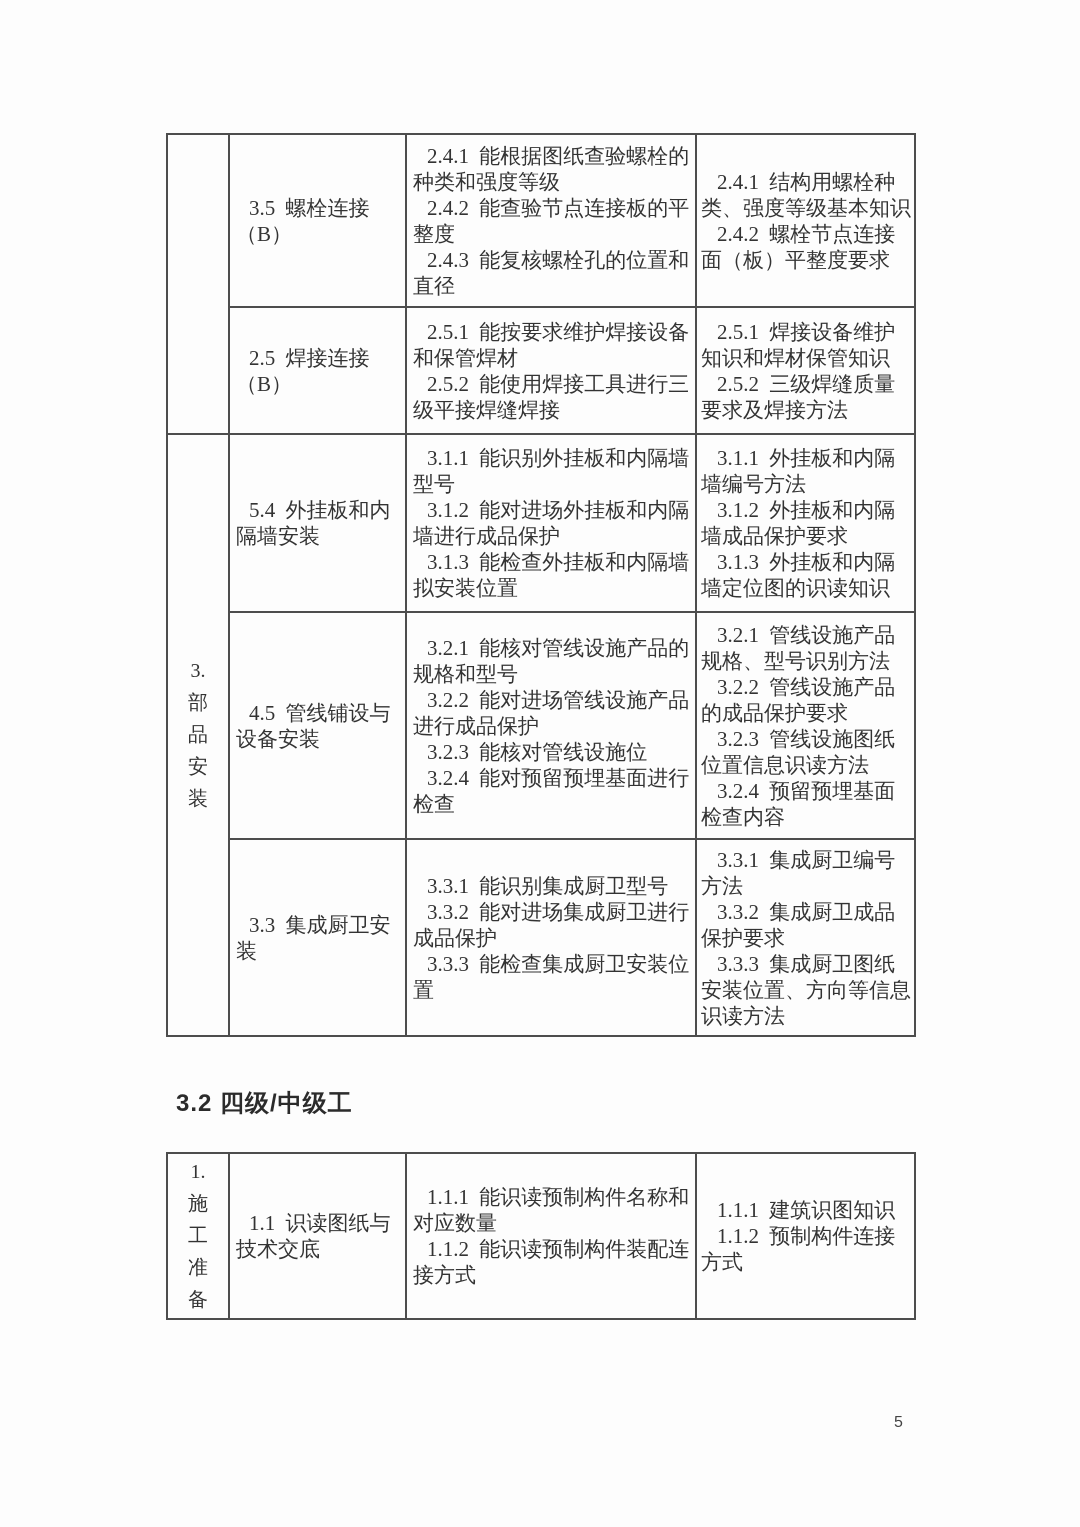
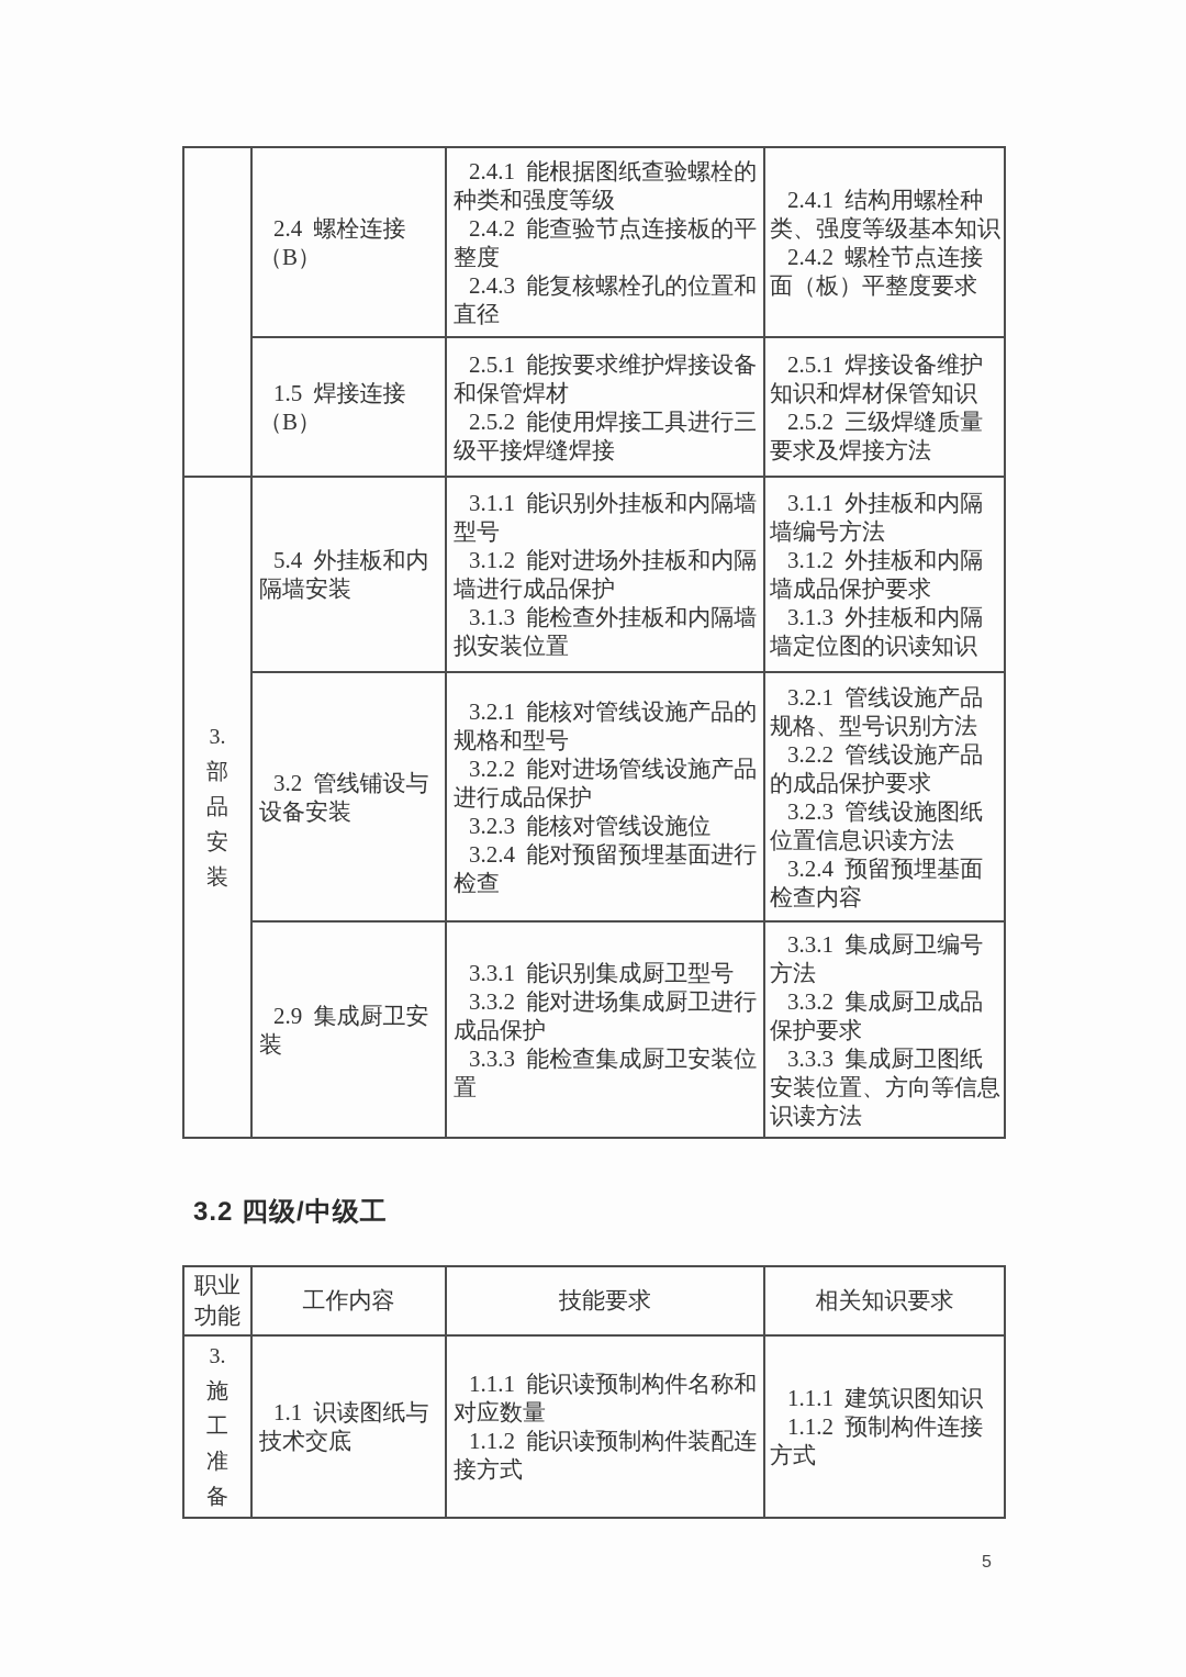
- 	3.5 螺栓连接（B）	2.4.1 能根据图纸查验螺栓的种类和强度等级2.4.2 能查验节点连接板的平整度2.4.3 能复核螺栓孔的位置和直径	2.4.1 结构用螺栓种类、强度等级基本知识2.4.2 螺栓节点连接面（板）平整度要求
+ 	2.4 螺栓连接（B）	2.4.1 能根据图纸查验螺栓的种类和强度等级2.4.2 能查验节点连接板的平整度2.4.3 能复核螺栓孔的位置和直径	2.4.1 结构用螺栓种类、强度等级基本知识2.4.2 螺栓节点连接面（板）平整度要求
- 2.5 焊接连接（B）	2.5.1 能按要求维护焊接设备和保管焊材2.5.2 能使用焊接工具进行三级平接焊缝焊接	2.5.1 焊接设备维护知识和焊材保管知识2.5.2 三级焊缝质量要求及焊接方法
+ 1.5 焊接连接（B）	2.5.1 能按要求维护焊接设备和保管焊材2.5.2 能使用焊接工具进行三级平接焊缝焊接	2.5.1 焊接设备维护知识和焊材保管知识2.5.2 三级焊缝质量要求及焊接方法
  3.部品安装	5.4 外挂板和内隔墙安装	3.1.1 能识别外挂板和内隔墙型号3.1.2 能对进场外挂板和内隔墙进行成品保护3.1.3 能检查外挂板和内隔墙拟安装位置	3.1.1 外挂板和内隔墙编号方法3.1.2 外挂板和内隔墙成品保护要求3.1.3 外挂板和内隔墙定位图的识读知识
- 4.5 管线铺设与设备安装	3.2.1 能核对管线设施产品的规格和型号3.2.2 能对进场管线设施产品进行成品保护3.2.3 能核对管线设施位3.2.4 能对预留预埋基面进行检查	3.2.1 管线设施产品规格、型号识别方法3.2.2 管线设施产品的成品保护要求3.2.3 管线设施图纸位置信息识读方法3.2.4 预留预埋基面检查内容
+ 3.2 管线铺设与设备安装	3.2.1 能核对管线设施产品的规格和型号3.2.2 能对进场管线设施产品进行成品保护3.2.3 能核对管线设施位3.2.4 能对预留预埋基面进行检查	3.2.1 管线设施产品规格、型号识别方法3.2.2 管线设施产品的成品保护要求3.2.3 管线设施图纸位置信息识读方法3.2.4 预留预埋基面检查内容
- 3.3 集成厨卫安装	3.3.1 能识别集成厨卫型号3.3.2 能对进场集成厨卫进行成品保护3.3.3 能检查集成厨卫安装位置	3.3.1 集成厨卫编号方法3.3.2 集成厨卫成品保护要求3.3.3 集成厨卫图纸安装位置、方向等信息识读方法
+ 2.9 集成厨卫安装	3.3.1 能识别集成厨卫型号3.3.2 能对进场集成厨卫进行成品保护3.3.3 能检查集成厨卫安装位置	3.3.1 集成厨卫编号方法3.3.2 集成厨卫成品保护要求3.3.3 集成厨卫图纸安装位置、方向等信息识读方法
  3.2 四级/中级工
+ 职业功能	工作内容	技能要求	相关知识要求
- 1.施工准备	1.1 识读图纸与技术交底	1.1.1 能识读预制构件名称和对应数量1.1.2 能识读预制构件装配连接方式	1.1.1 建筑识图知识1.1.2 预制构件连接方式
+ 3.施工准备	1.1 识读图纸与技术交底	1.1.1 能识读预制构件名称和对应数量1.1.2 能识读预制构件装配连接方式	1.1.1 建筑识图知识1.1.2 预制构件连接方式
  5
